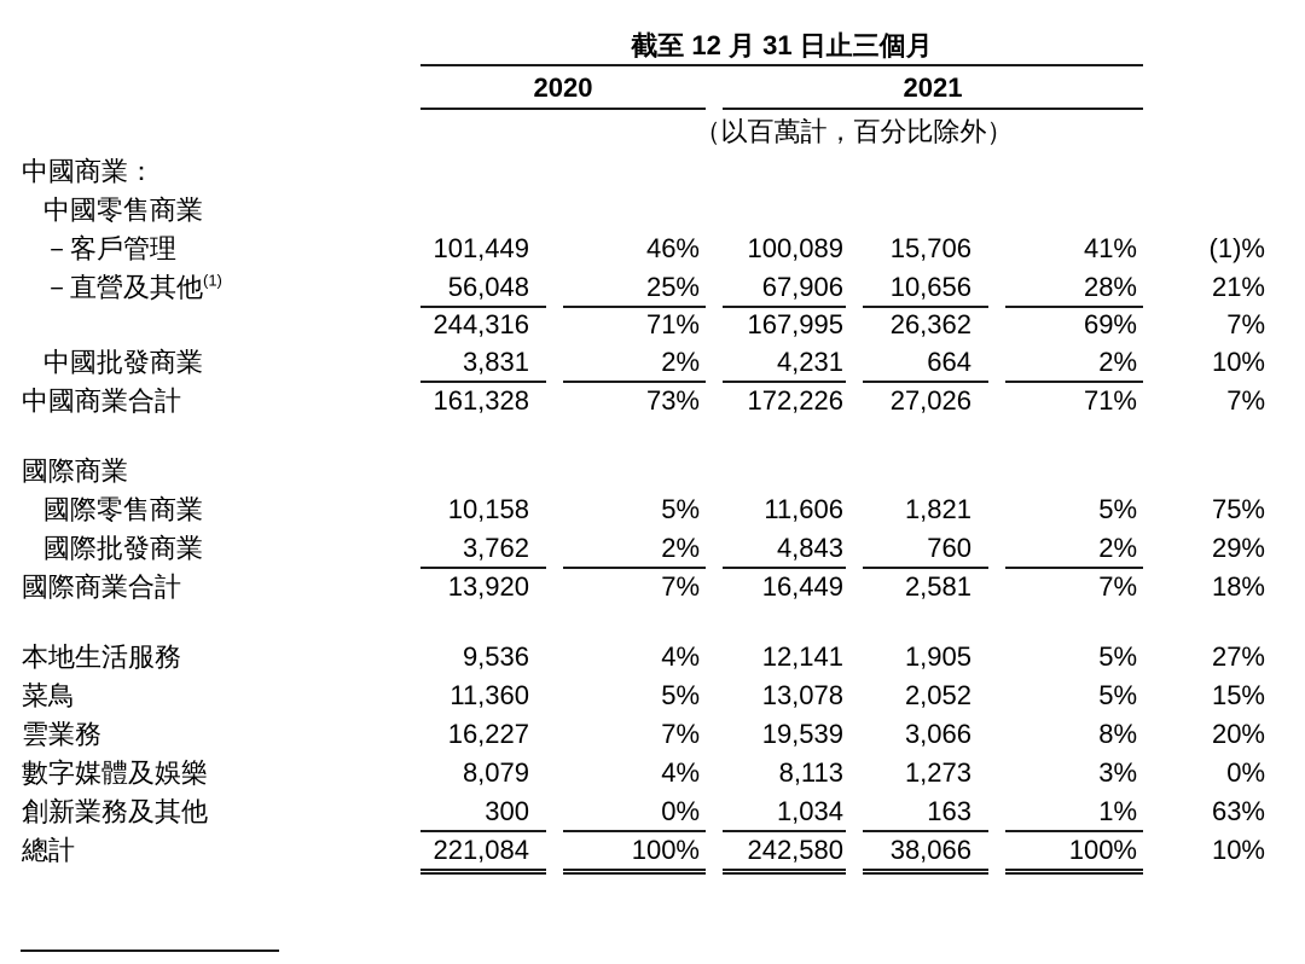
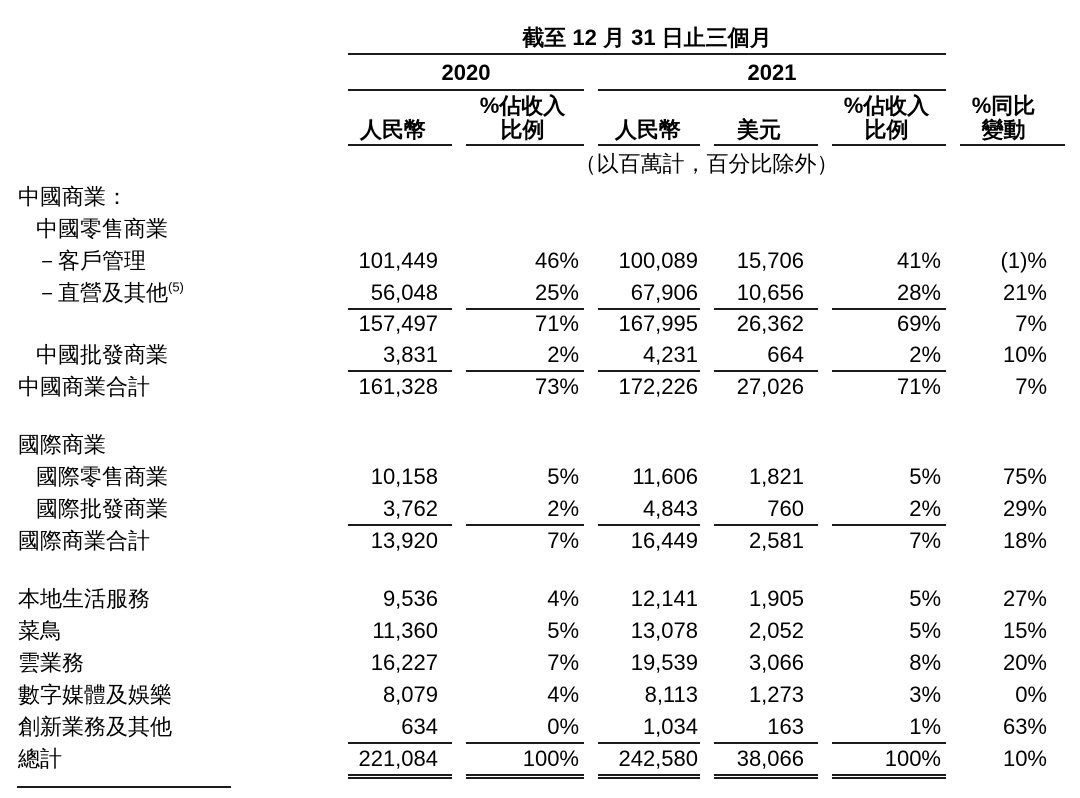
  	截至 12 月 31 日止三個月
  	2020	2021
+ 	人民幣	%佔收入 比例	人民幣	美元	%佔收入 比例	%同比 變動
  	（以百萬計，百分比除外）
  中國商業：
  中國零售商業
  －客戶管理	101,449	46%	100,089	15,706	41%	(1)%
- －直營及其他(1)	56,048	25%	67,906	10,656	28%	21%
+ －直營及其他(5)	56,048	25%	67,906	10,656	28%	21%
- 	244,316	71%	167,995	26,362	69%	7%
+ 	157,497	71%	167,995	26,362	69%	7%
  中國批發商業	3,831	2%	4,231	664	2%	10%
  中國商業合計	161,328	73%	172,226	27,026	71%	7%
  國際商業
  國際零售商業	10,158	5%	11,606	1,821	5%	75%
  國際批發商業	3,762	2%	4,843	760	2%	29%
  國際商業合計	13,920	7%	16,449	2,581	7%	18%
  本地生活服務	9,536	4%	12,141	1,905	5%	27%
  菜鳥	11,360	5%	13,078	2,052	5%	15%
  雲業務	16,227	7%	19,539	3,066	8%	20%
  數字媒體及娛樂	8,079	4%	8,113	1,273	3%	0%
- 創新業務及其他	300	0%	1,034	163	1%	63%
+ 創新業務及其他	634	0%	1,034	163	1%	63%
  總計	221,084	100%	242,580	38,066	100%	10%
